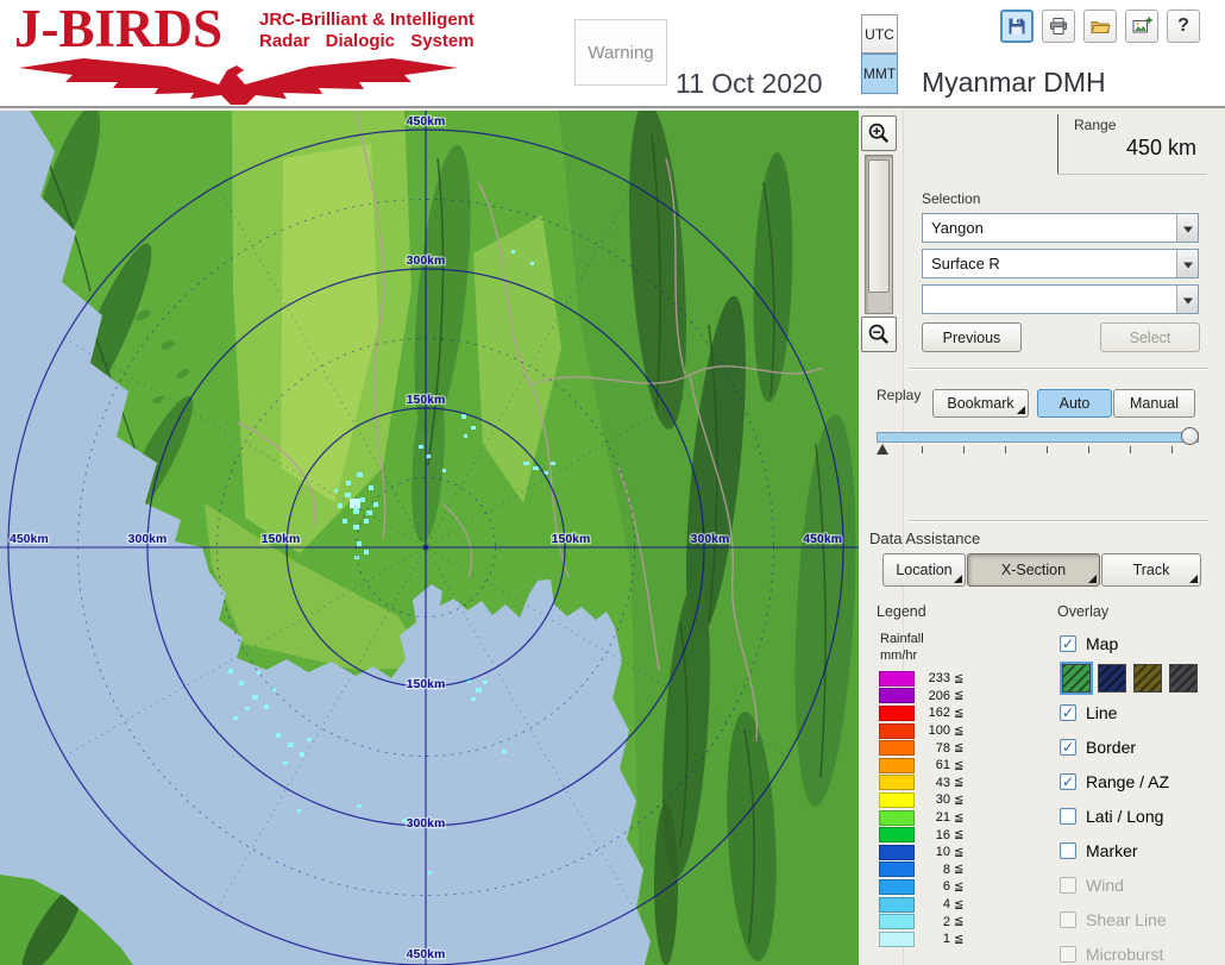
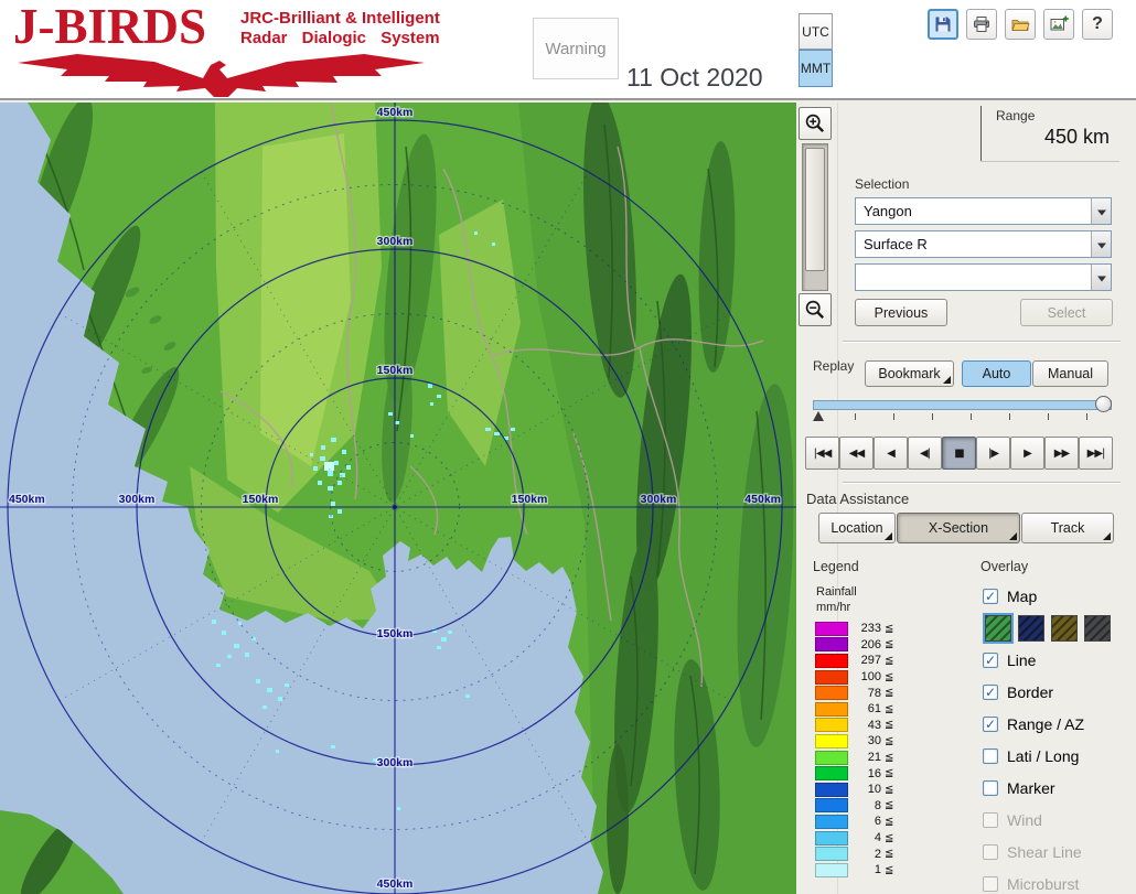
  J-BIRDS
  JRC-Brilliant & Intelligent
  Radar Dialogic System
  Warning
  11 Oct 2020
  UTC
  MMT
  ?
- Myanmar DMH
  450km
  300km
  150km
  150km
  300km
  450km
  450km
  300km
  150km
  150km
  300km
  450km
  Range
  450 km
  Selection
  Yangon
  Surface R
  Previous
  Select
  Replay
  Bookmark
  Auto
  Manual
+ |◀◀
+ ◀◀
+ ◀
+ ◀|
+ ■
+ |▶
+ ▶
+ ▶▶
+ ▶▶|
  Data Assistance
  Location
  X-Section
  Track
  Legend
  Rainfall
  mm/hr
  233
  ≦
  206
  ≦
- 162
+ 297
  ≦
  100
  ≦
  78
  ≦
  61
  ≦
  43
  ≦
  30
  ≦
  21
  ≦
  16
  ≦
  10
  ≦
  8
  ≦
  6
  ≦
  4
  ≦
  2
  ≦
  1
  ≦
  Overlay
  Map
  Line
  Border
  Range / AZ
  Lati / Long
  Marker
  Wind
  Shear Line
  Microburst
